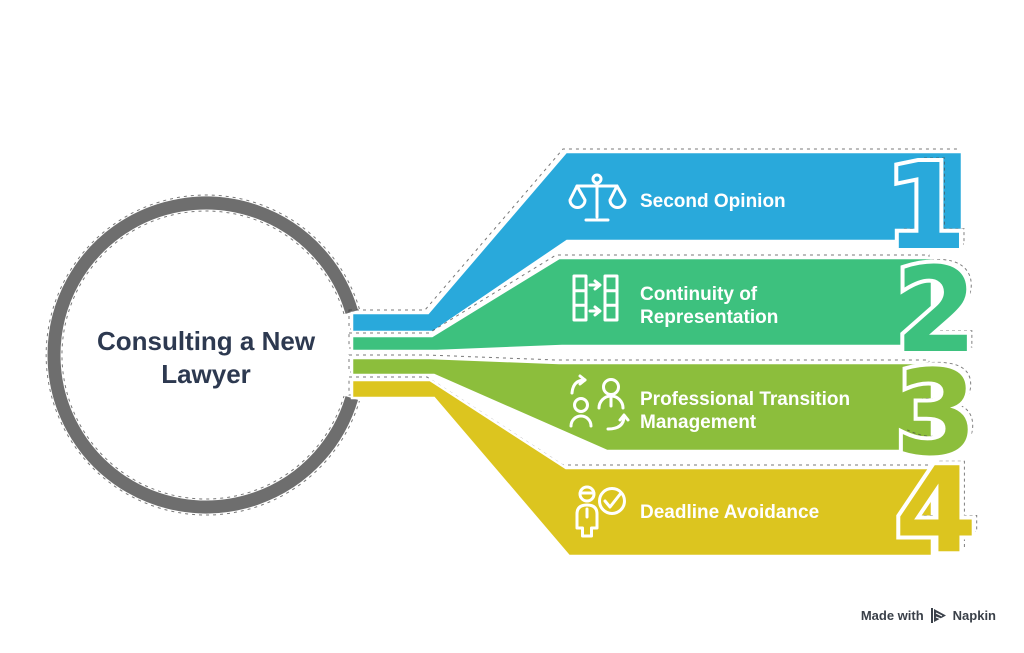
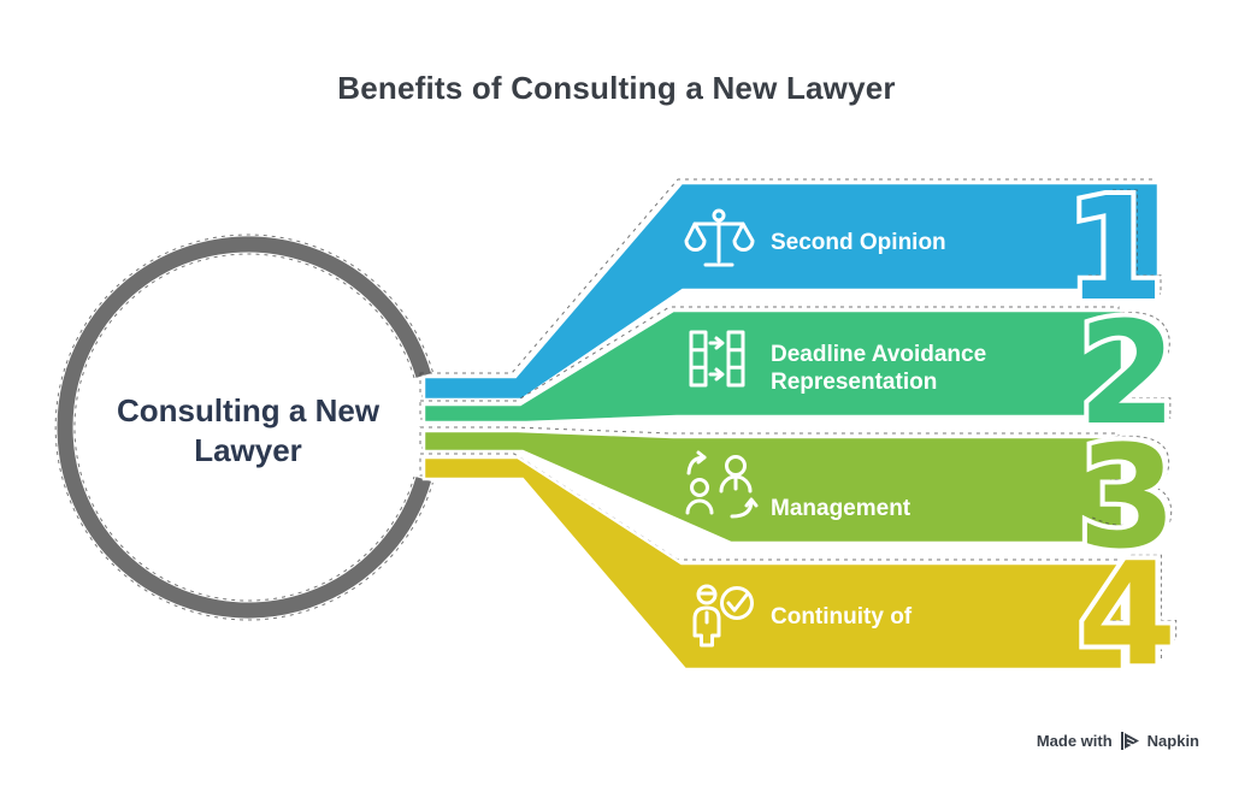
+ Benefits of Consulting a New Lawyer
  Consulting a New
  Lawyer
  Second Opinion
  1
- Continuity of
+ Deadline Avoidance
  Representation
  2
- Professional Transition
  Management
  3
- Deadline Avoidance
+ Continuity of
  4
  Made with
  Napkin
